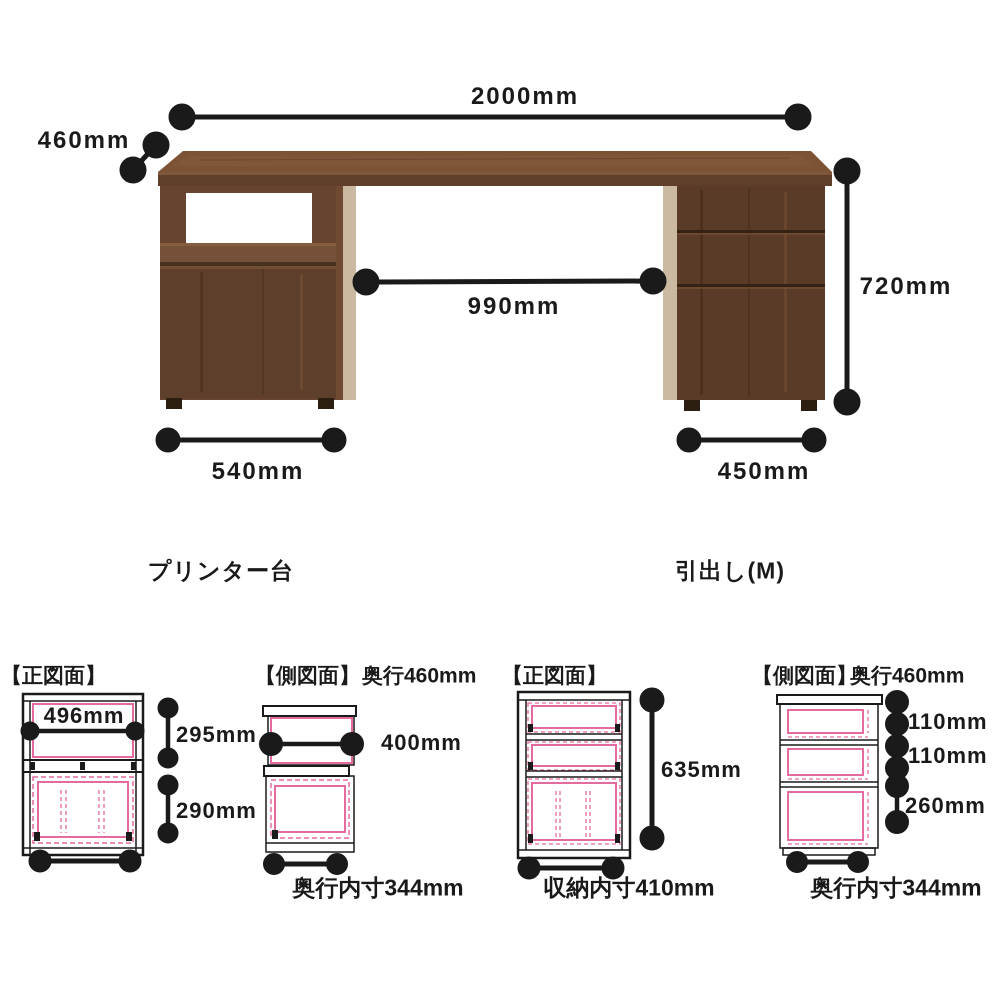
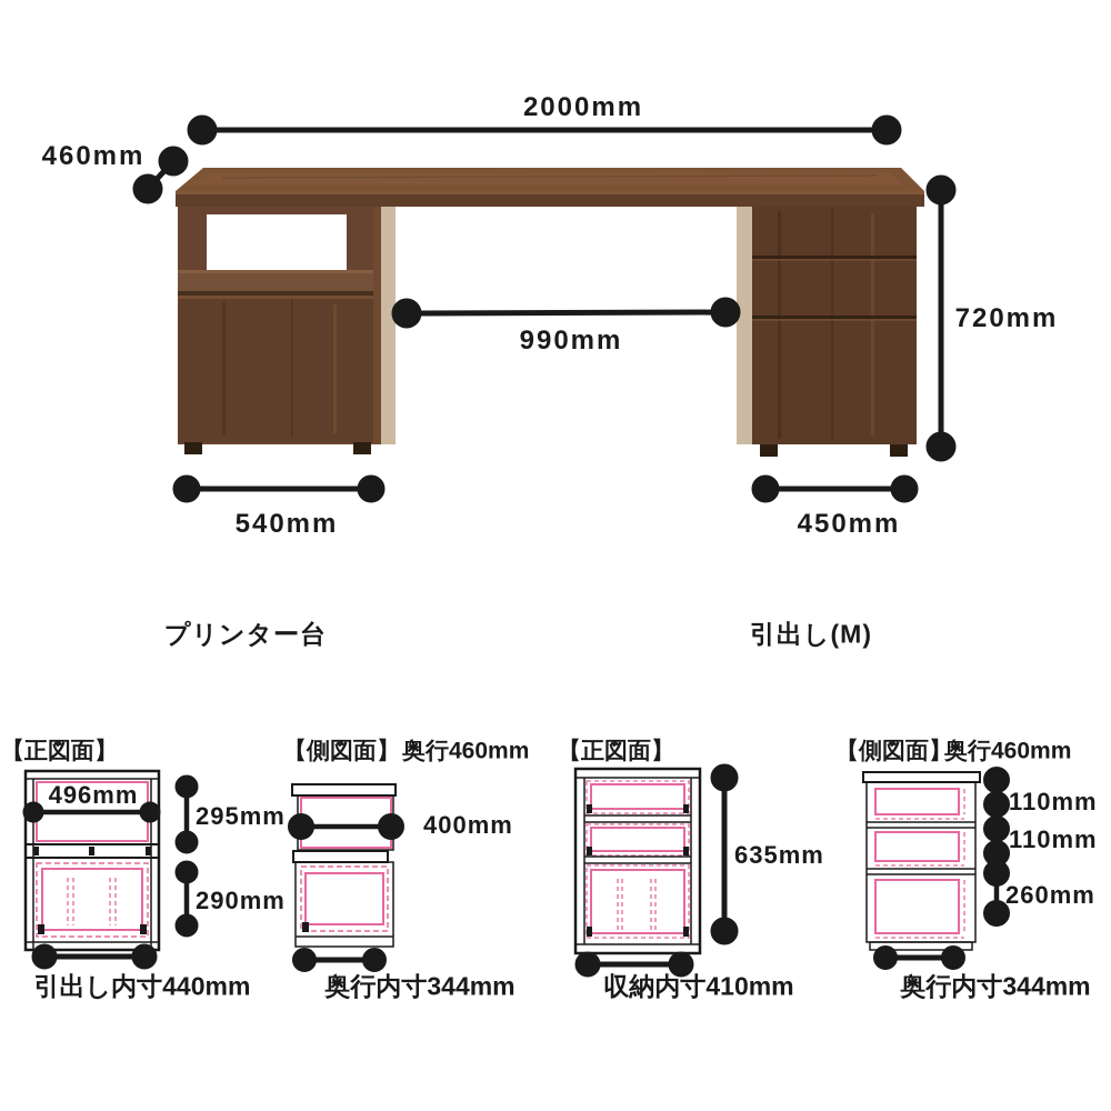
  2000mm
  460mm
  720mm
  990mm
  540mm
  450mm
  プリンター台
  引出し(M)
  【正図面】
  496mm
  295mm
  290mm
+ 引出し内寸440mm
  【側図面】
  奥行460mm
  400mm
  奥行内寸344mm
  【正図面】
  635mm
  収納内寸410mm
  【側図面】
  奥行460mm
  110mm
  110mm
  260mm
  奥行内寸344mm
